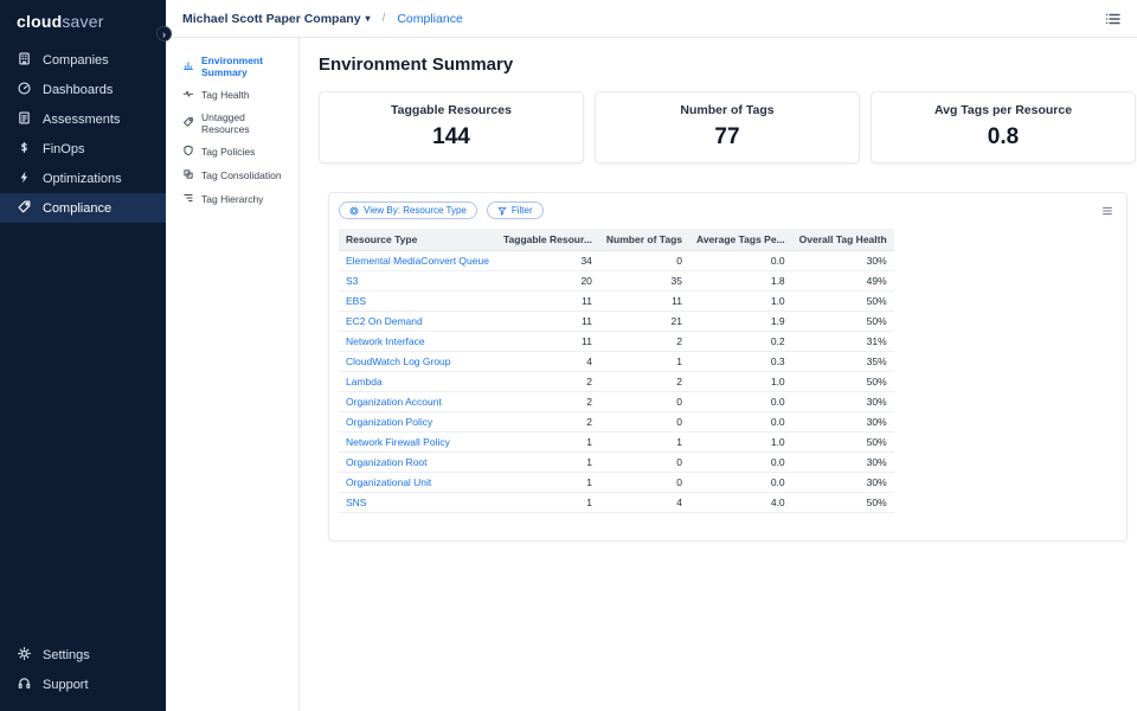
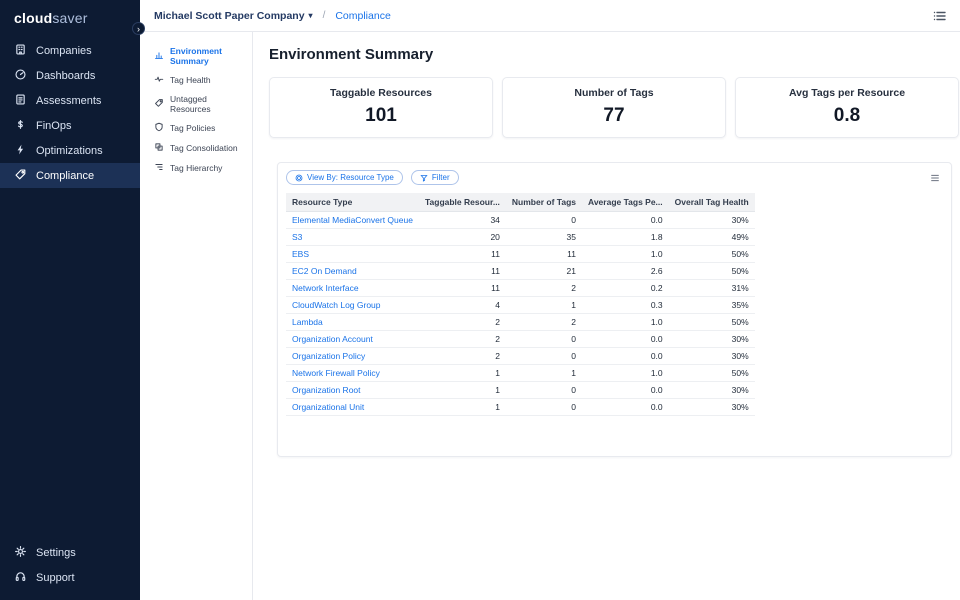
  cloudsaver
  Companies
  Dashboards
  Assessments
  FinOps
  Optimizations
  Compliance
  Settings
  Support
  ›
  Michael Scott Paper Company
  ▾
  /
  Compliance
  Environment Summary
  Tag Health
  Untagged Resources
  Tag Policies
  Tag Consolidation
  Tag Hierarchy
  Environment Summary
  Taggable Resources
- 144
+ 101
  Number of Tags
  77
  Avg Tags per Resource
  0.8
  View By: Resource Type
  Filter
  Resource Type	Taggable Resour...	Number of Tags	Average Tags Pe...	Overall Tag Health
  Elemental MediaConvert Queue	34	0	0.0	30%
  S3	20	35	1.8	49%
  EBS	11	11	1.0	50%
- EC2 On Demand	11	21	1.9	50%
+ EC2 On Demand	11	21	2.6	50%
  Network Interface	11	2	0.2	31%
  CloudWatch Log Group	4	1	0.3	35%
  Lambda	2	2	1.0	50%
  Organization Account	2	0	0.0	30%
  Organization Policy	2	0	0.0	30%
  Network Firewall Policy	1	1	1.0	50%
  Organization Root	1	0	0.0	30%
  Organizational Unit	1	0	0.0	30%
- SNS	1	4	4.0	50%
